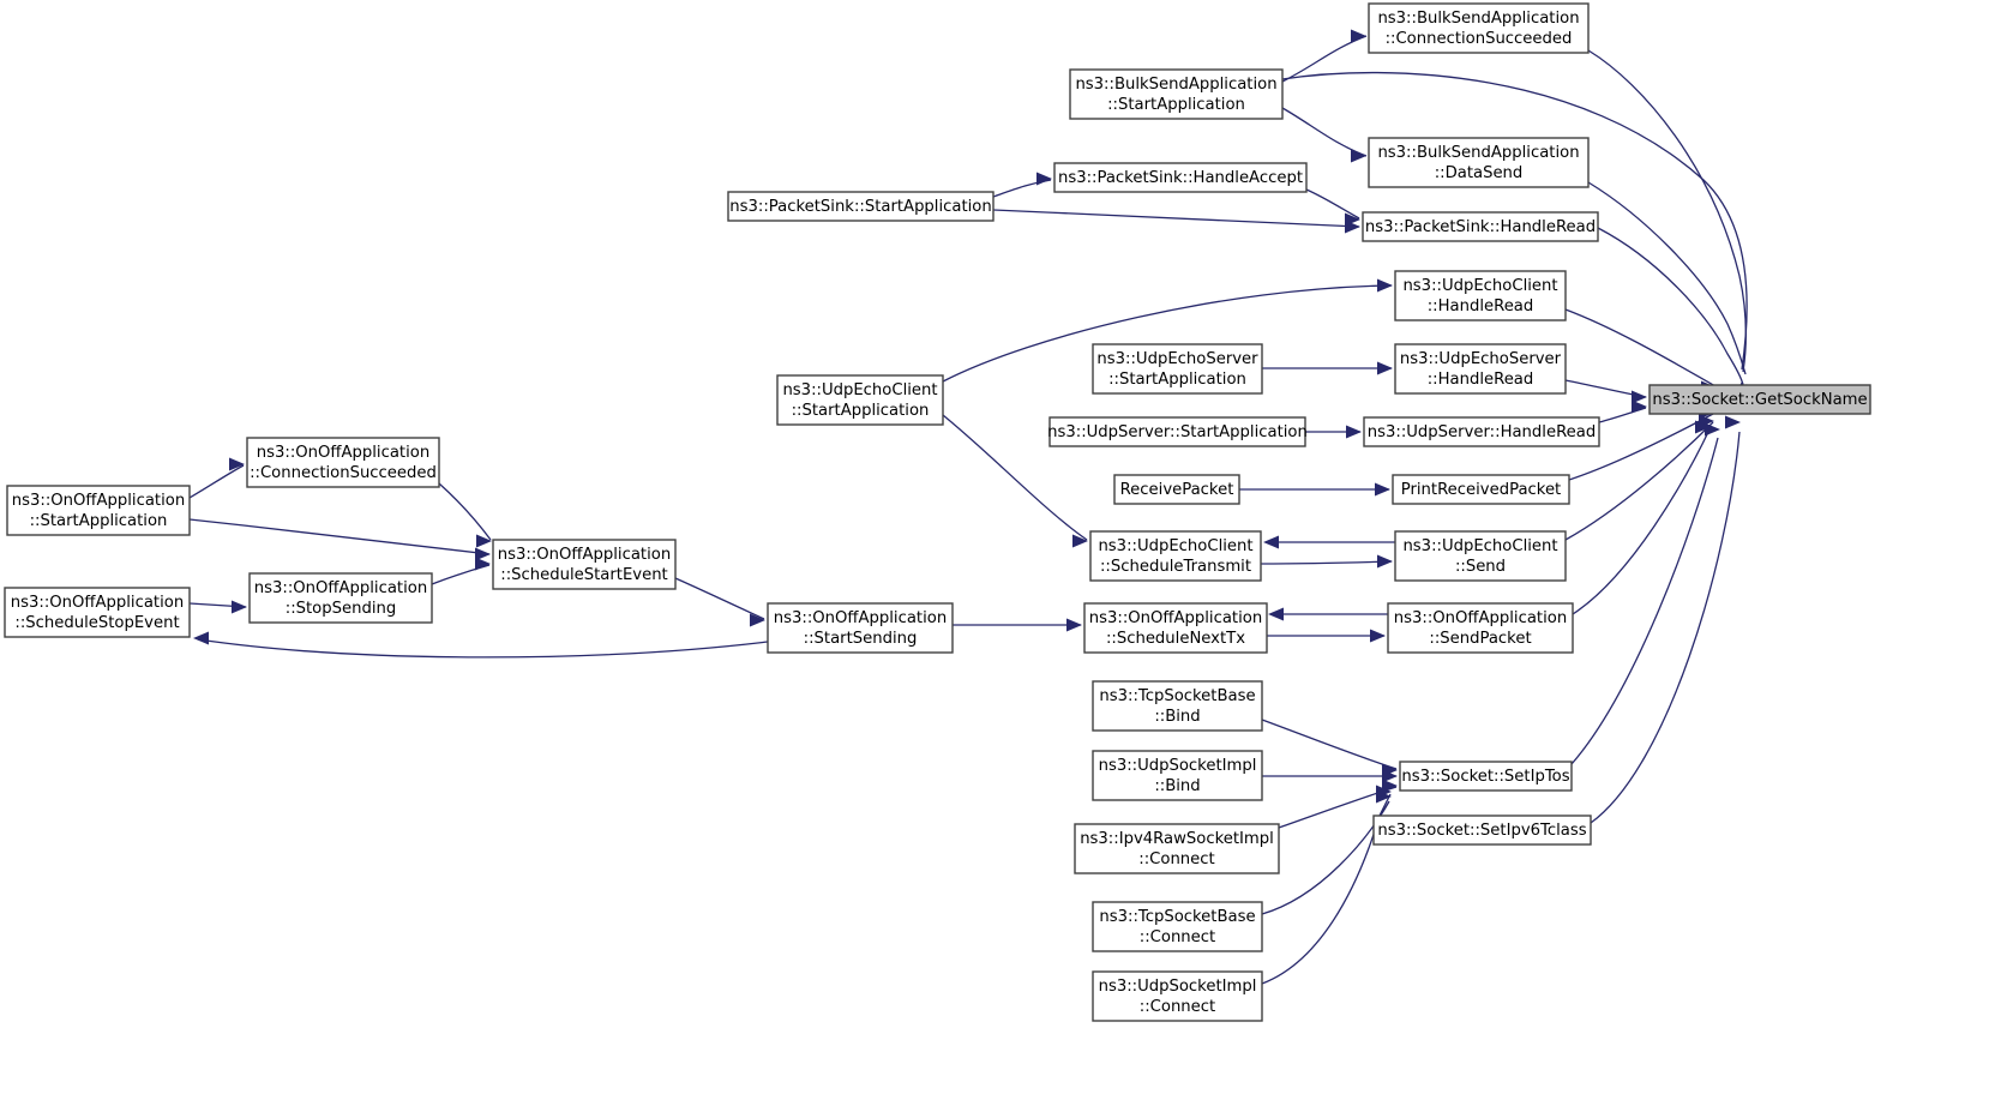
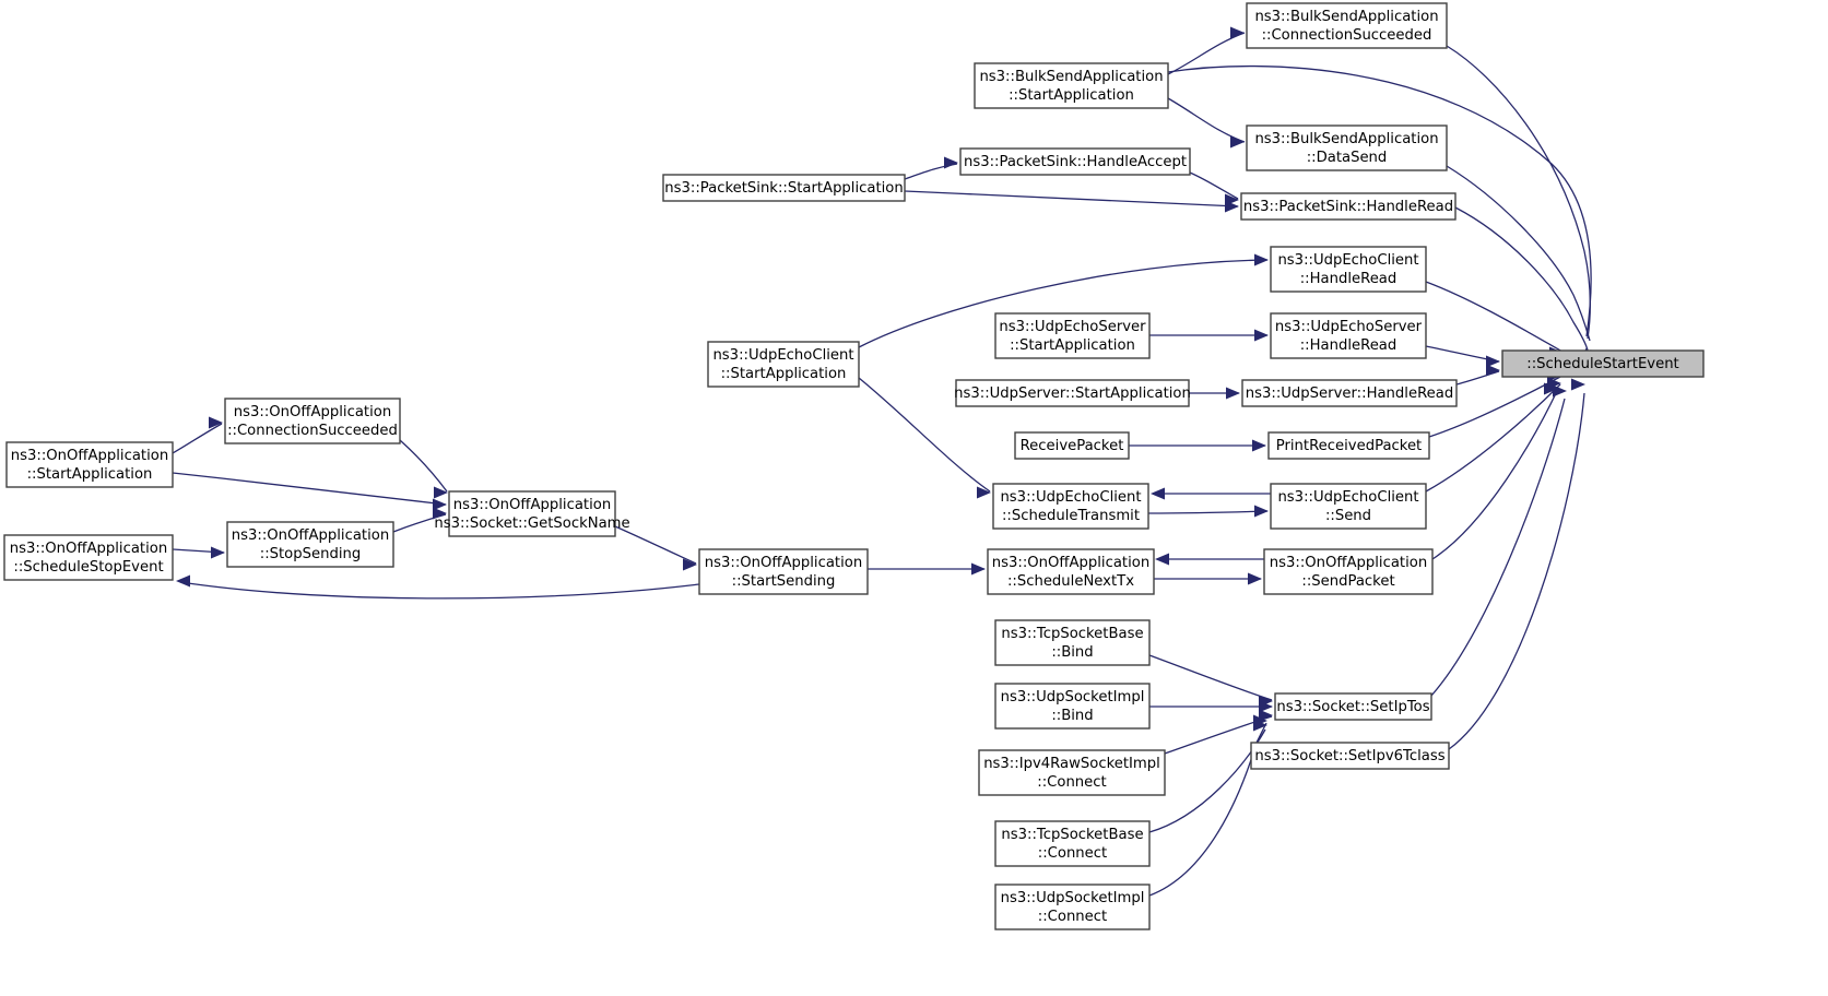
  ns3::BulkSendApplication
  ::ConnectionSucceeded
  ns3::BulkSendApplication
  ::StartApplication
  ns3::BulkSendApplication
  ::DataSend
  ns3::PacketSink::HandleAccept
  ns3::PacketSink::StartApplication
  ns3::PacketSink::HandleRead
  ns3::UdpEchoClient
  ::HandleRead
  ns3::UdpEchoServer
  ::StartApplication
  ns3::UdpEchoServer
  ::HandleRead
- ns3::Socket::GetSockName
+ ::ScheduleStartEvent
  ns3::UdpEchoClient
  ::StartApplication
  ns3::UdpServer::StartApplication
  ns3::UdpServer::HandleRead
  ns3::OnOffApplication
  ::ConnectionSucceeded
  ReceivePacket
  PrintReceivedPacket
  ns3::OnOffApplication
  ::StartApplication
  ns3::OnOffApplication
- ::ScheduleStartEvent
+ ns3::Socket::GetSockName
  ns3::UdpEchoClient
  ::ScheduleTransmit
  ns3::UdpEchoClient
  ::Send
  ns3::OnOffApplication
  ::StopSending
  ns3::OnOffApplication
  ::ScheduleStopEvent
  ns3::OnOffApplication
  ::StartSending
  ns3::OnOffApplication
  ::ScheduleNextTx
  ns3::OnOffApplication
  ::SendPacket
  ns3::TcpSocketBase
  ::Bind
  ns3::UdpSocketImpl
  ::Bind
  ns3::Socket::SetIpTos
  ns3::Ipv4RawSocketImpl
  ::Connect
  ns3::Socket::SetIpv6Tclass
  ns3::TcpSocketBase
  ::Connect
  ns3::UdpSocketImpl
  ::Connect
